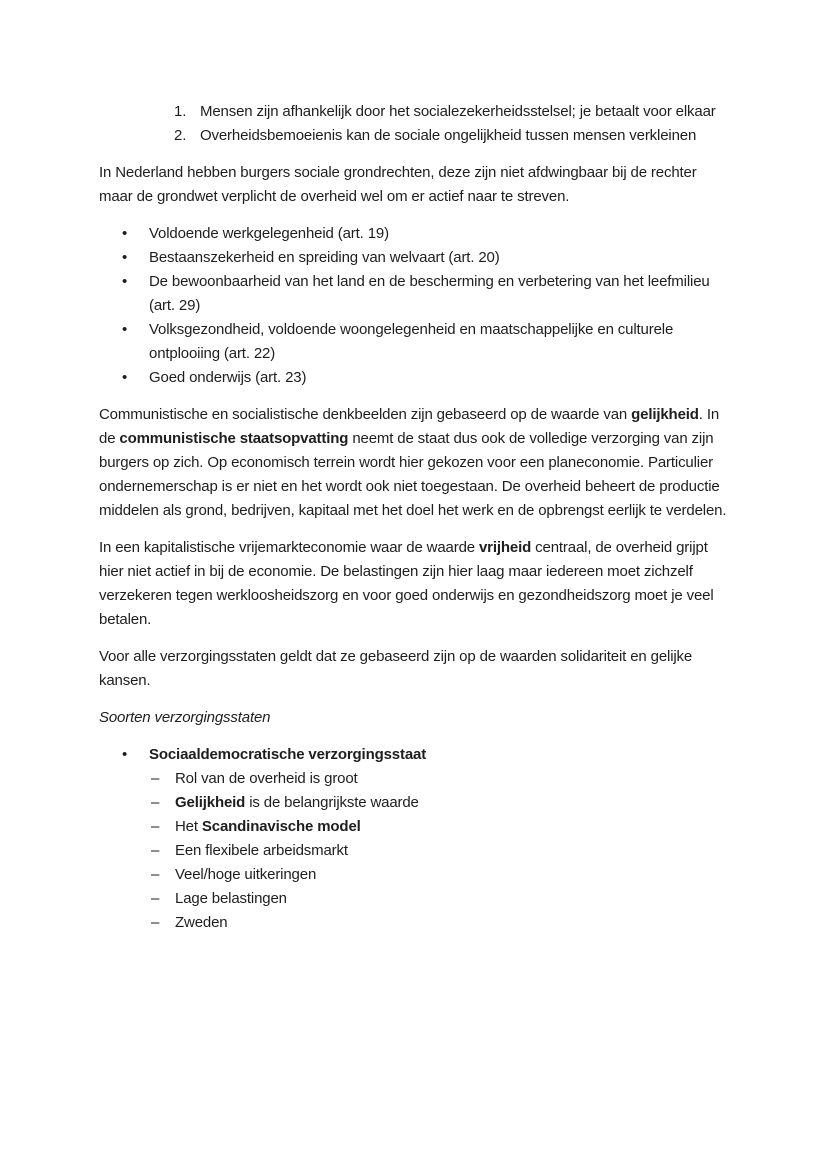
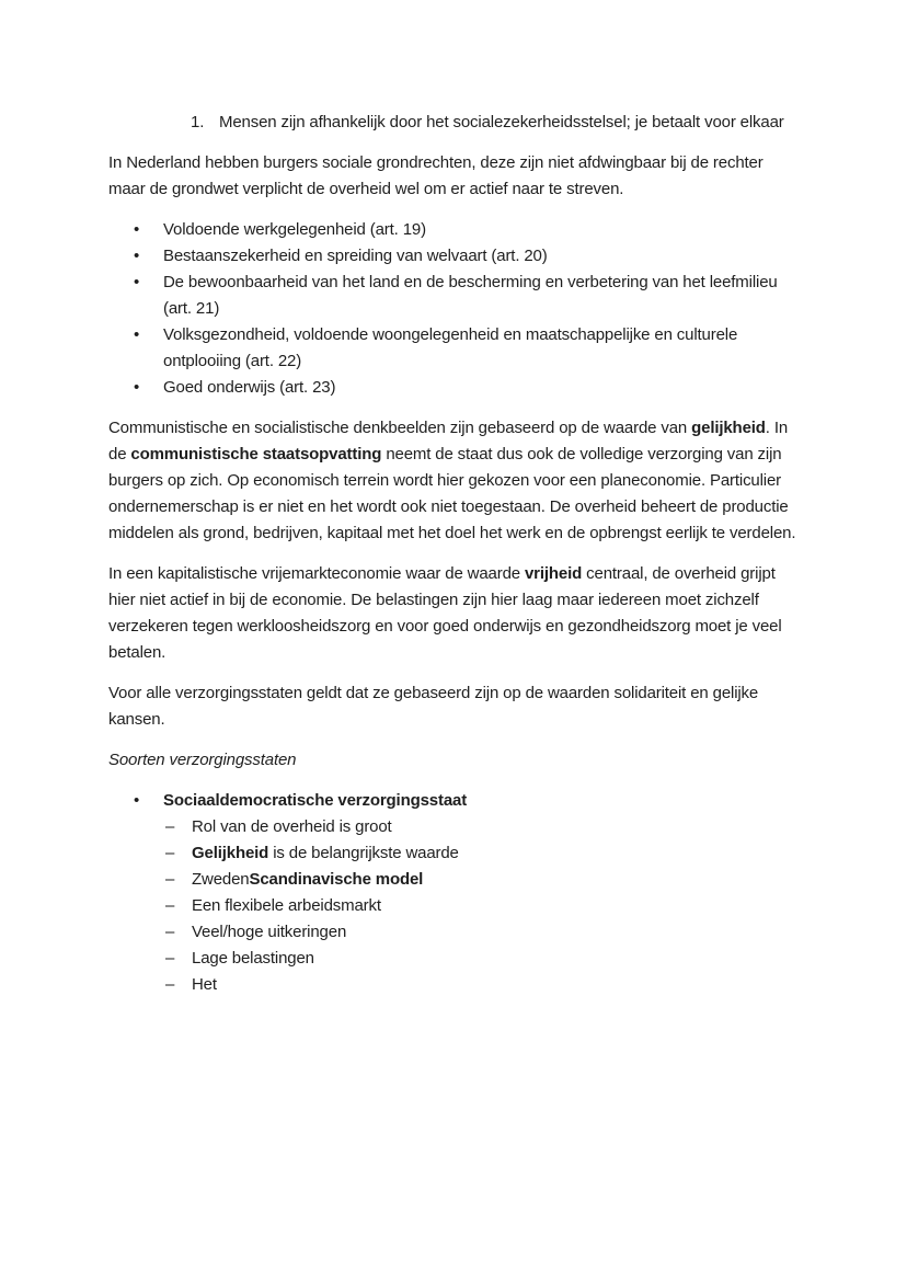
  1.
  Mensen zijn afhankelijk door het socialezekerheidsstelsel; je betaalt voor elkaar
- 2.
- Overheidsbemoeienis kan de sociale ongelijkheid tussen mensen verkleinen
  In Nederland hebben burgers sociale grondrechten, deze zijn niet afdwingbaar bij de rechter maar de grondwet verplicht de overheid wel om er actief naar te streven.
  •
  Voldoende werkgelegenheid (art. 19)
  •
  Bestaanszekerheid en spreiding van welvaart (art. 20)
  •
- De bewoonbaarheid van het land en de bescherming en verbetering van het leefmilieu (art. 29)
+ De bewoonbaarheid van het land en de bescherming en verbetering van het leefmilieu (art. 21)
  •
  Volksgezondheid, voldoende woongelegenheid en maatschappelijke en culturele ontplooiing (art. 22)
  •
  Goed onderwijs (art. 23)
  Communistische en socialistische denkbeelden zijn gebaseerd op de waarde van gelijkheid. In de communistische staatsopvatting neemt de staat dus ook de volledige verzorging van zijn burgers op zich. Op economisch terrein wordt hier gekozen voor een planeconomie. Particulier ondernemerschap is er niet en het wordt ook niet toegestaan. De overheid beheert de productie middelen als grond, bedrijven, kapitaal met het doel het werk en de opbrengst eerlijk te verdelen.
  In een kapitalistische vrijemarkteconomie waar de waarde vrijheid centraal, de overheid grijpt hier niet actief in bij de economie. De belastingen zijn hier laag maar iedereen moet zichzelf verzekeren tegen werkloosheidszorg en voor goed onderwijs en gezondheidszorg moet je veel betalen.
  Voor alle verzorgingsstaten geldt dat ze gebaseerd zijn op de waarden solidariteit en gelijke kansen.
  Soorten verzorgingsstaten
  •
  Sociaaldemocratische verzorgingsstaat
  –
  Rol van de overheid is groot
  –
  Gelijkheid is de belangrijkste waarde
  –
- Het Scandinavische model
+ ZwedenScandinavische model
  –
  Een flexibele arbeidsmarkt
  –
  Veel/hoge uitkeringen
  –
  Lage belastingen
  –
- Zweden
+ Het
